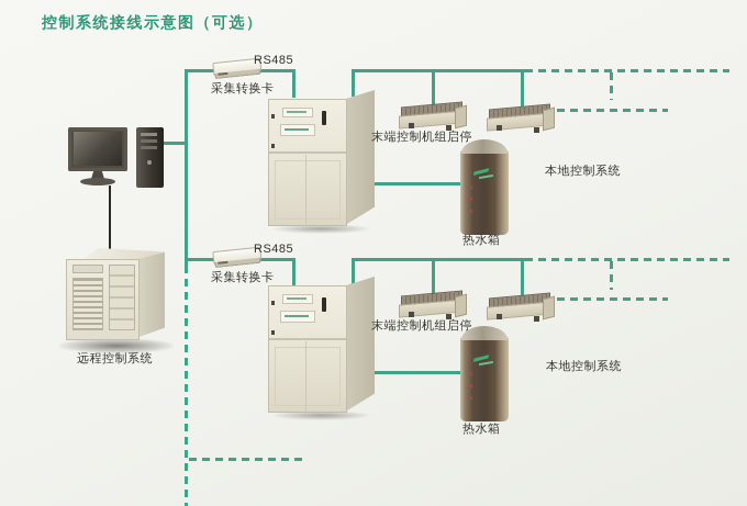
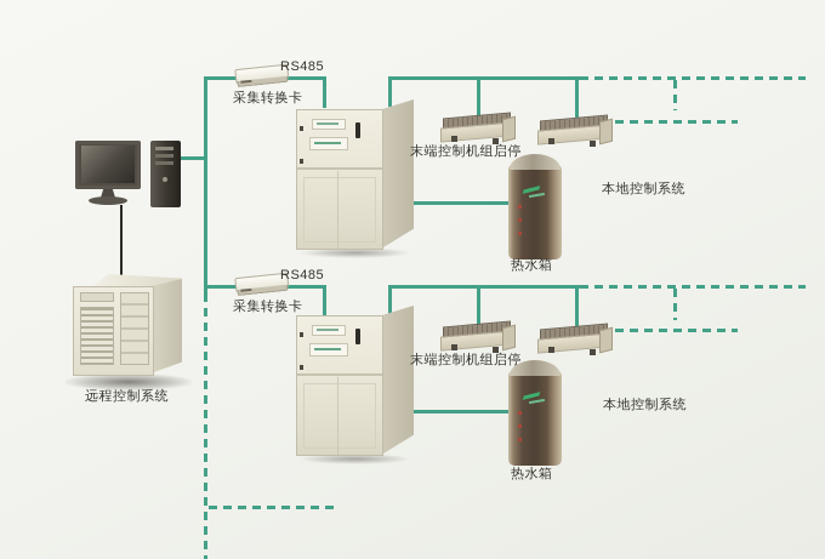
- 控制系统接线示意图（可选）
  远程控制系统
  RS485
  采集转换卡
  末端控制机组启停
  热水箱
  本地控制系统
  RS485
  采集转换卡
  末端控制机组启停
  热水箱
  本地控制系统
